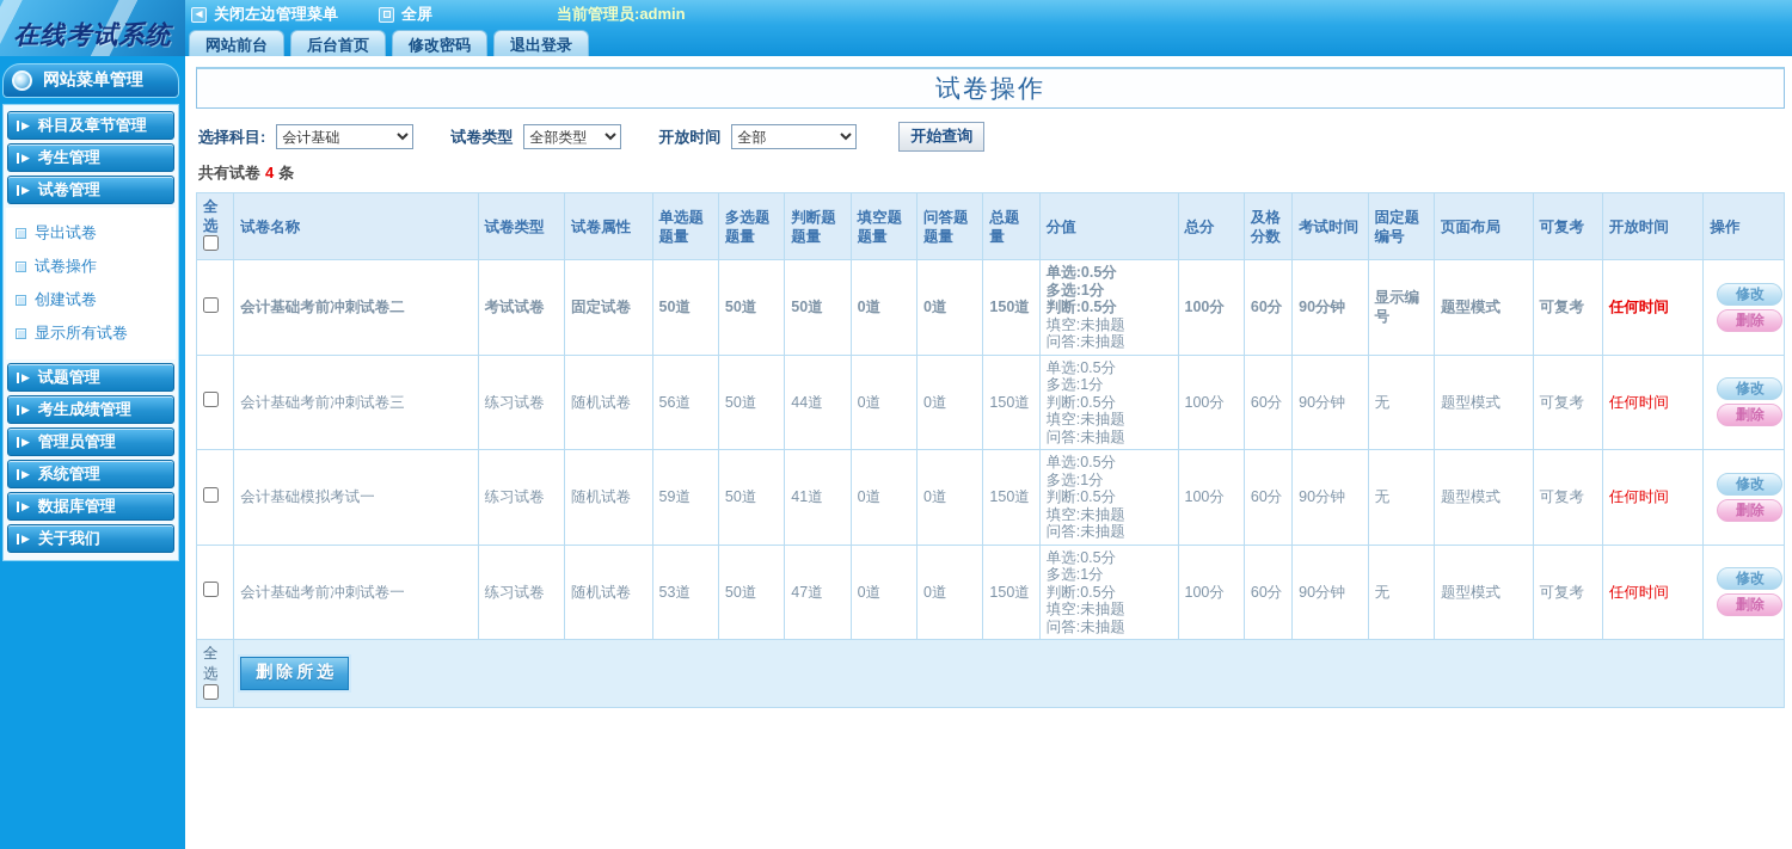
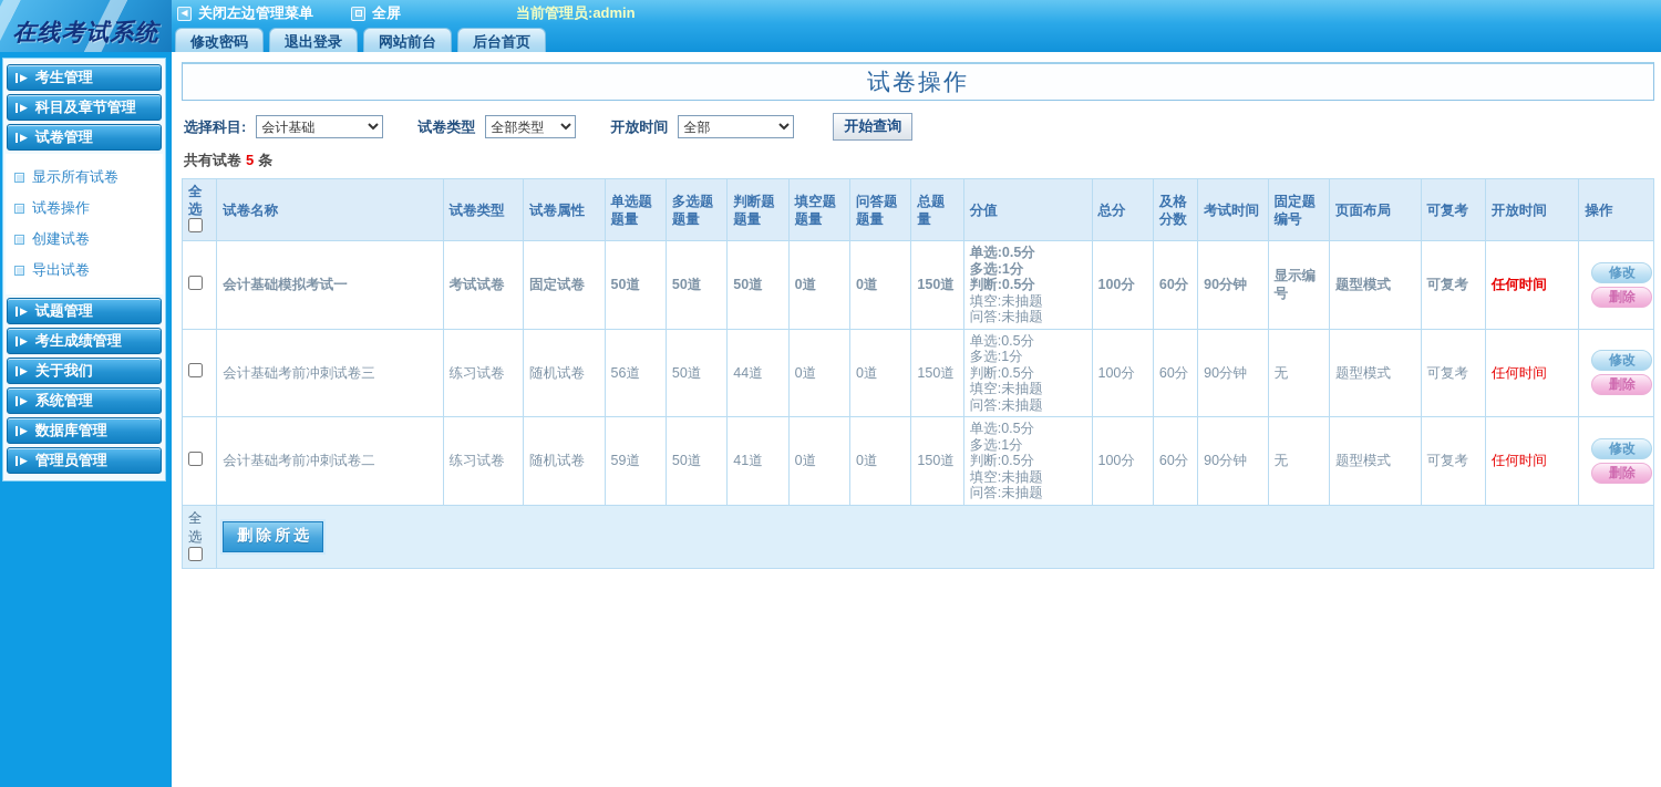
  ◀
  关闭左边管理菜单
  全屏
  当前管理员:admin
- 网站前台
+ 修改密码
- 后台首页
+ 退出登录
- 修改密码
+ 网站前台
- 退出登录
+ 后台首页
  在线考试系统
- 网站菜单管理
  ▶
- 科目及章节管理
+ 考生管理
  ▶
- 考生管理
+ 科目及章节管理
  ▶
  试卷管理
- 导出试卷
+ 显示所有试卷
  试卷操作
  创建试卷
- 显示所有试卷
+ 导出试卷
  ▶
  试题管理
  ▶
  考生成绩管理
  ▶
- 管理员管理
+ 关于我们
  ▶
  系统管理
  ▶
  数据库管理
  ▶
- 关于我们
+ 管理员管理
  试卷操作
  选择科目:
  会计基础
  试卷类型
  全部类型
  开放时间
  全部
  开始查询
- 共有试卷 4 条
+ 共有试卷 5 条
  全选	试卷名称	试卷类型	试卷属性	单选题题量	多选题题量	判断题题量	填空题题量	问答题题量	总题量	分值	总分	及格分数	考试时间	固定题编号	页面布局	可复考	开放时间	操作
- 	会计基础考前冲刺试卷二	考试试卷	固定试卷	50道	50道	50道	0道	0道	150道	单选:0.5分多选:1分判断:0.5分填空:未抽题问答:未抽题	100分	60分	90分钟	显示编号	题型模式	可复考	任何时间	修改删除
+ 	会计基础模拟考试一	考试试卷	固定试卷	50道	50道	50道	0道	0道	150道	单选:0.5分多选:1分判断:0.5分填空:未抽题问答:未抽题	100分	60分	90分钟	显示编号	题型模式	可复考	任何时间	修改删除
  	会计基础考前冲刺试卷三	练习试卷	随机试卷	56道	50道	44道	0道	0道	150道	单选:0.5分多选:1分判断:0.5分填空:未抽题问答:未抽题	100分	60分	90分钟	无	题型模式	可复考	任何时间	修改删除
- 	会计基础模拟考试一	练习试卷	随机试卷	59道	50道	41道	0道	0道	150道	单选:0.5分多选:1分判断:0.5分填空:未抽题问答:未抽题	100分	60分	90分钟	无	题型模式	可复考	任何时间	修改删除
+ 	会计基础考前冲刺试卷二	练习试卷	随机试卷	59道	50道	41道	0道	0道	150道	单选:0.5分多选:1分判断:0.5分填空:未抽题问答:未抽题	100分	60分	90分钟	无	题型模式	可复考	任何时间	修改删除
- 	会计基础考前冲刺试卷一	练习试卷	随机试卷	53道	50道	47道	0道	0道	150道	单选:0.5分多选:1分判断:0.5分填空:未抽题问答:未抽题	100分	60分	90分钟	无	题型模式	可复考	任何时间	修改删除
  全选	删除所选
